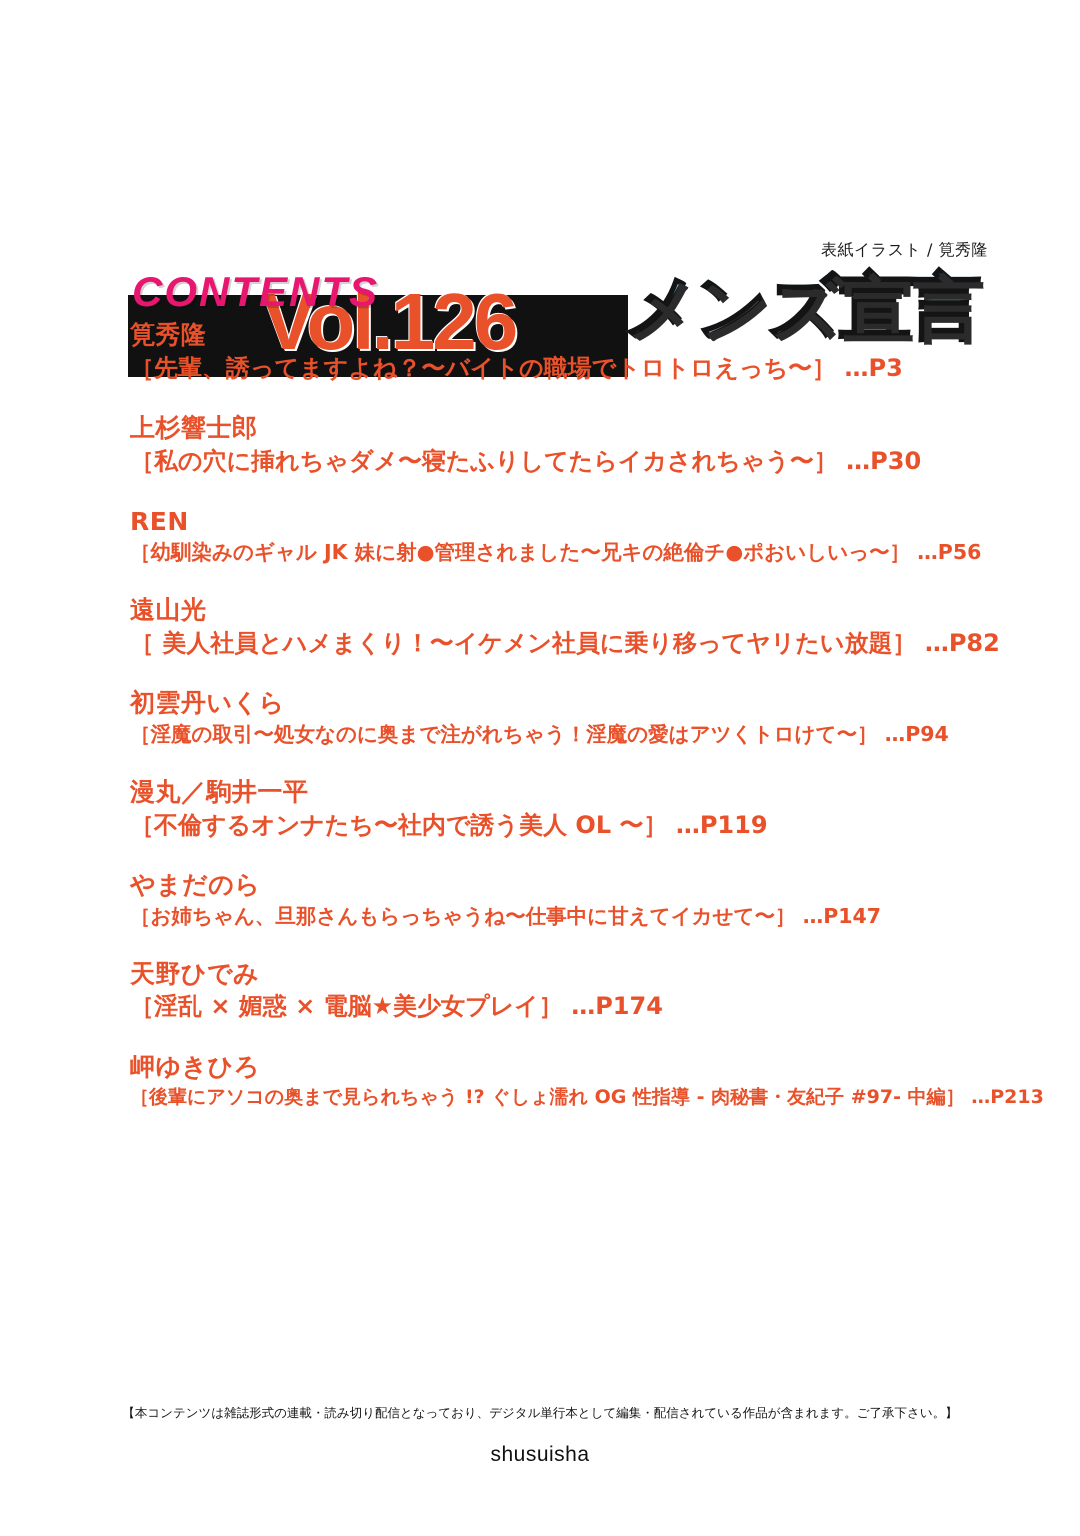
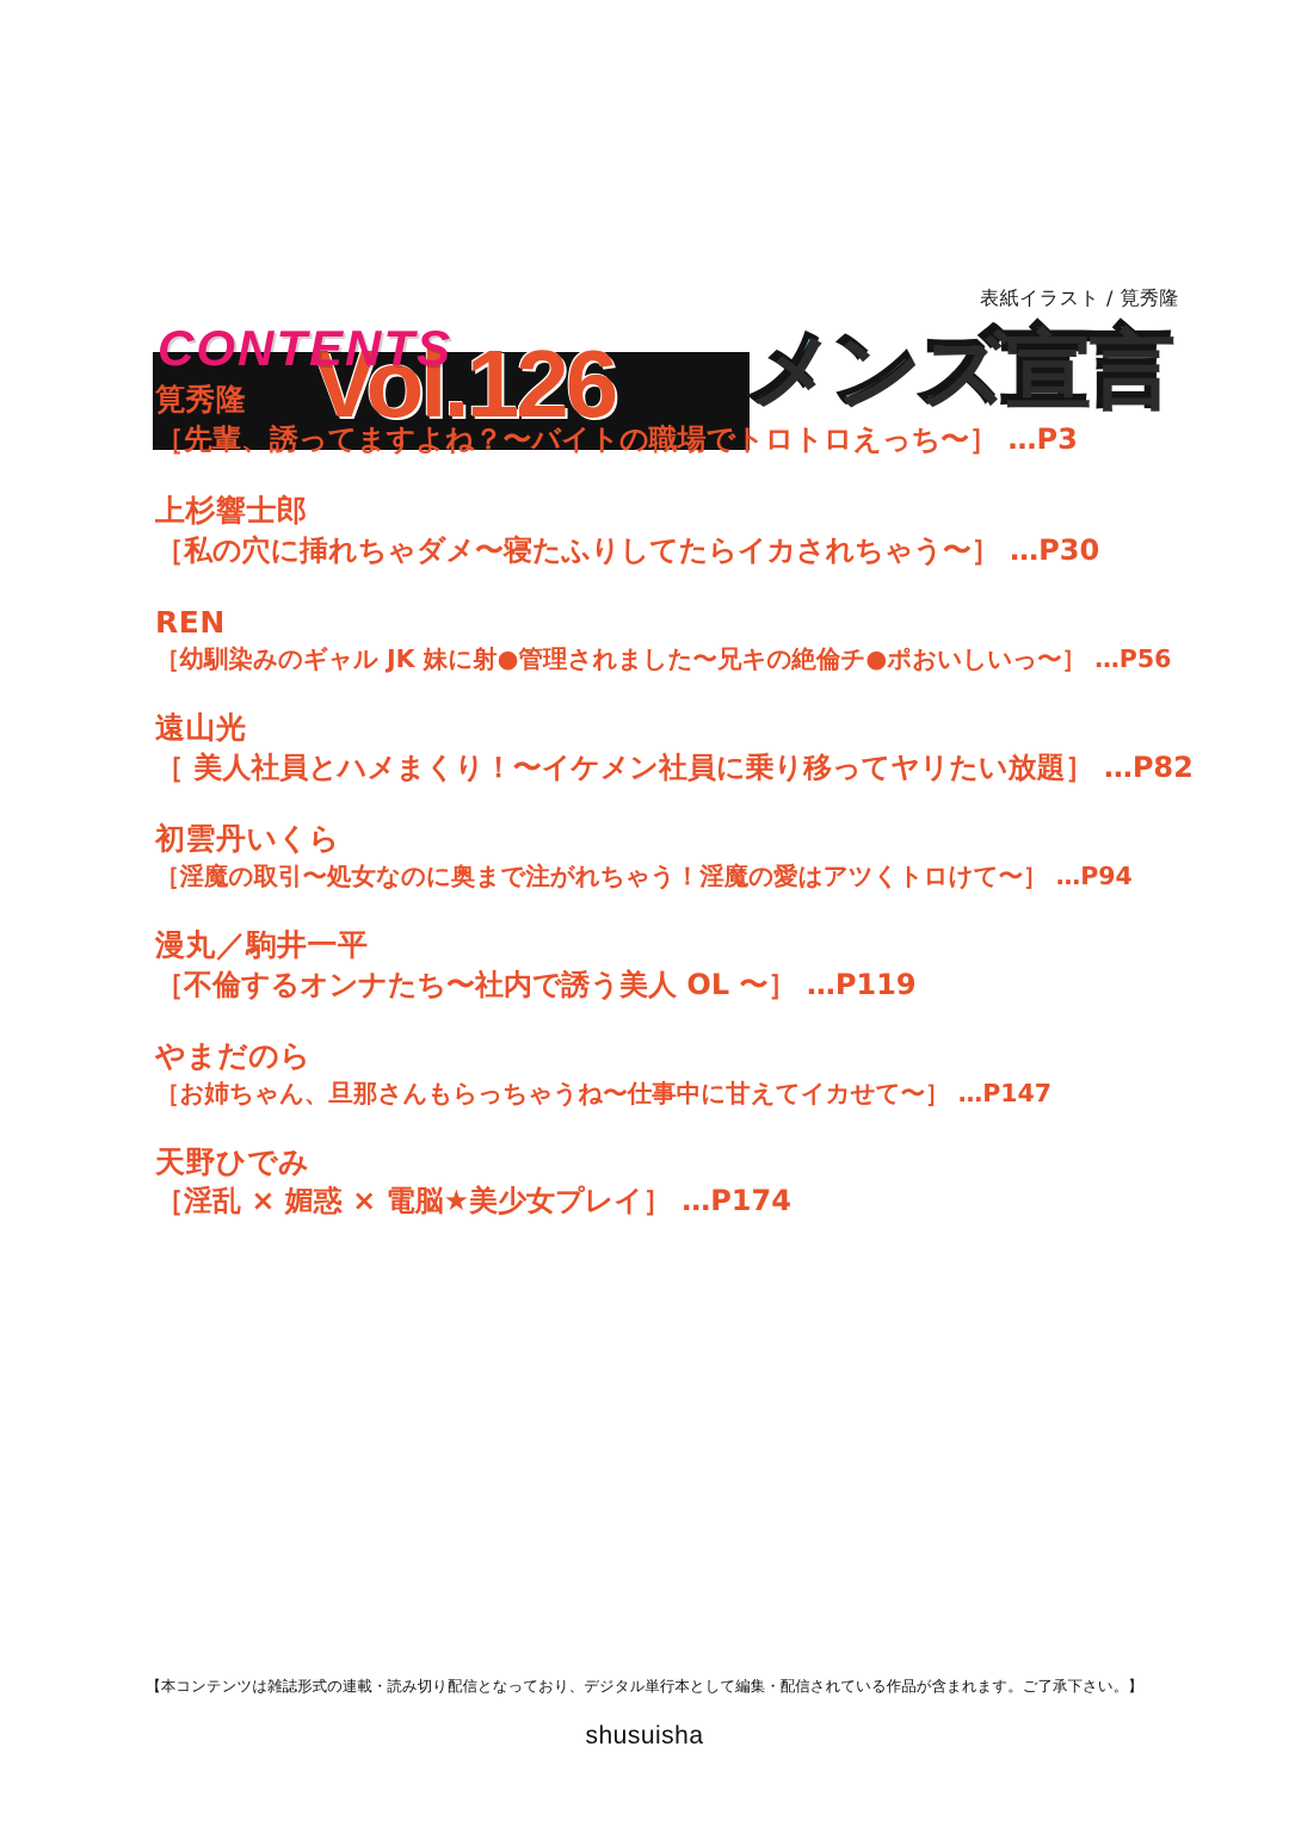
  Vol.126
  メンズ宣言
  表紙イラスト / 筧秀隆
  CONTENTS
  筧秀隆
  ［先輩、誘ってますよね？〜バイトの職場でトロトロえっち〜］ …P3
  上杉響士郎
  ［私の穴に挿れちゃダメ〜寝たふりしてたらイカされちゃう〜］ …P30
  REN
  ［幼馴染みのギャル JK 妹に射●管理されました〜兄キの絶倫チ●ポおいしいっ〜］ …P56
  遠山光
  ［ 美人社員とハメまくり！〜イケメン社員に乗り移ってヤリたい放題］ …P82
  初雲丹いくら
  ［淫魔の取引〜処女なのに奥まで注がれちゃう！淫魔の愛はアツくトロけて〜］ …P94
  漫丸／駒井一平
  ［不倫するオンナたち〜社内で誘う美人 OL 〜］ …P119
  やまだのら
  ［お姉ちゃん、旦那さんもらっちゃうね〜仕事中に甘えてイカせて〜］ …P147
  天野ひでみ
  ［淫乱 × 媚惑 × 電脳★美少女プレイ］ …P174
- 岬ゆきひろ
- ［後輩にアソコの奥まで見られちゃう !? ぐしょ濡れ OG 性指導 - 肉秘書・友紀子 #97- 中編］ …P213
  【本コンテンツは雑誌形式の連載・読み切り配信となっており、デジタル単行本として編集・配信されている作品が含まれます。ご了承下さい。】
  shusuisha
